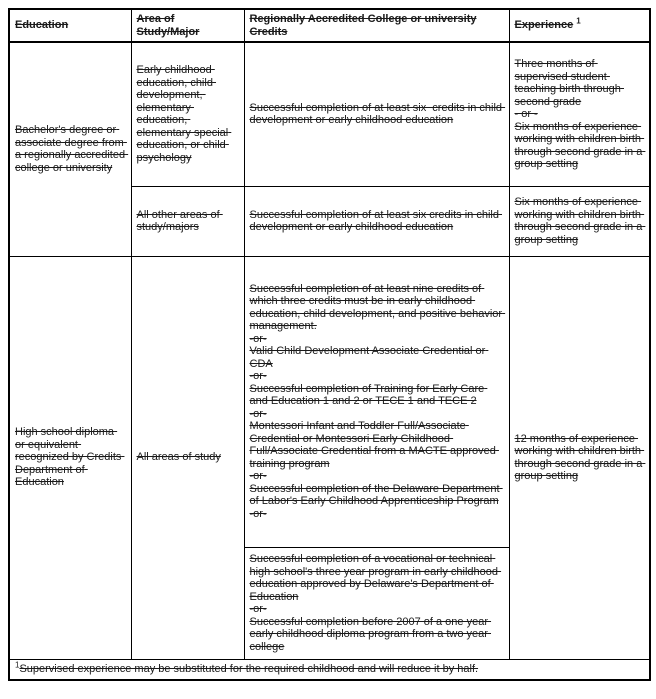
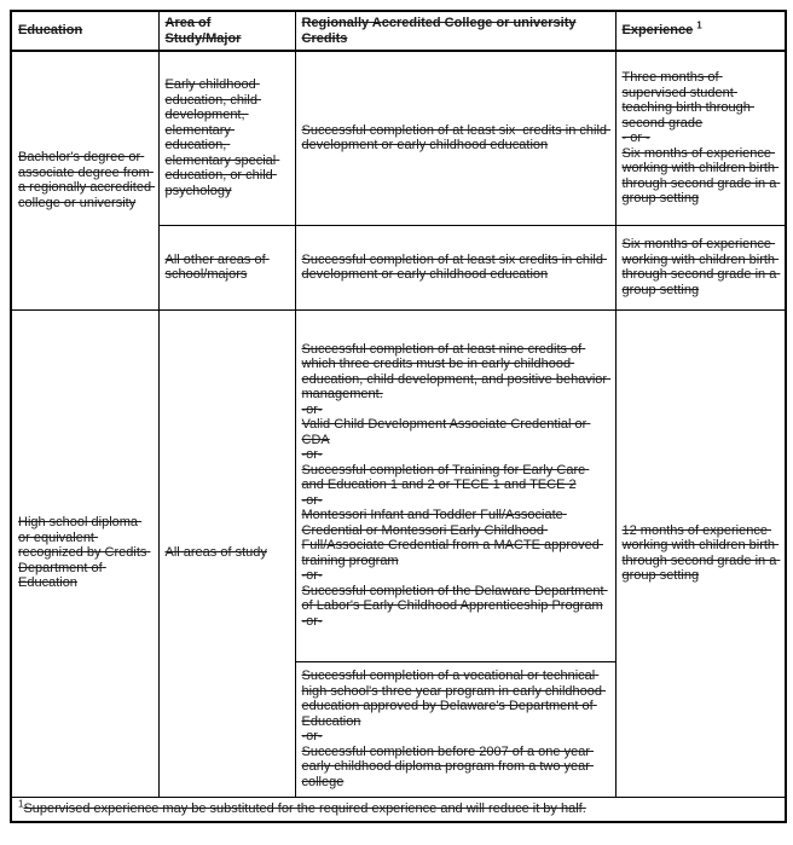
  Education	Area of Study/Major	Regionally Accredited College or university Credits	Experience 1
  Bachelor's degree or associate degree from a regionally accredited college or university	Early childhood education, child development, elementary education, elementary special education, or child psychology	Successful completion of at least six credits in child development or early childhood education	Three months of supervised student teaching birth through second grade - or - Six months of experience working with children birth through second grade in a group setting
- All other areas of study/majors	Successful completion of at least six credits in child development or early childhood education	Six months of experience working with children birth through second grade in a group setting
+ All other areas of school/majors	Successful completion of at least six credits in child development or early childhood education	Six months of experience working with children birth through second grade in a group setting
  High school diploma or equivalent recognized by Credits Department of Education	All areas of study	Successful completion of at least nine credits of which three credits must be in early childhood education, child development, and positive behavior management. -or- Valid Child Development Associate Credential or CDA -or- Successful completion of Training for Early Care and Education 1 and 2 or TECE 1 and TECE 2 -or- Montessori Infant and Toddler Full/Associate Credential or Montessori Early Childhood Full/Associate Credential from a MACTE approved training program -or- Successful completion of the Delaware Department of Labor's Early Childhood Apprenticeship Program -or-	12 months of experience working with children birth through second grade in a group setting
  Successful completion of a vocational or technical high school's three year program in early childhood education approved by Delaware's Department of Education -or- Successful completion before 2007 of a one year early childhood diploma program from a two year college
- 1Supervised experience may be substituted for the required childhood and will reduce it by half.
+ 1Supervised experience may be substituted for the required experience and will reduce it by half.
